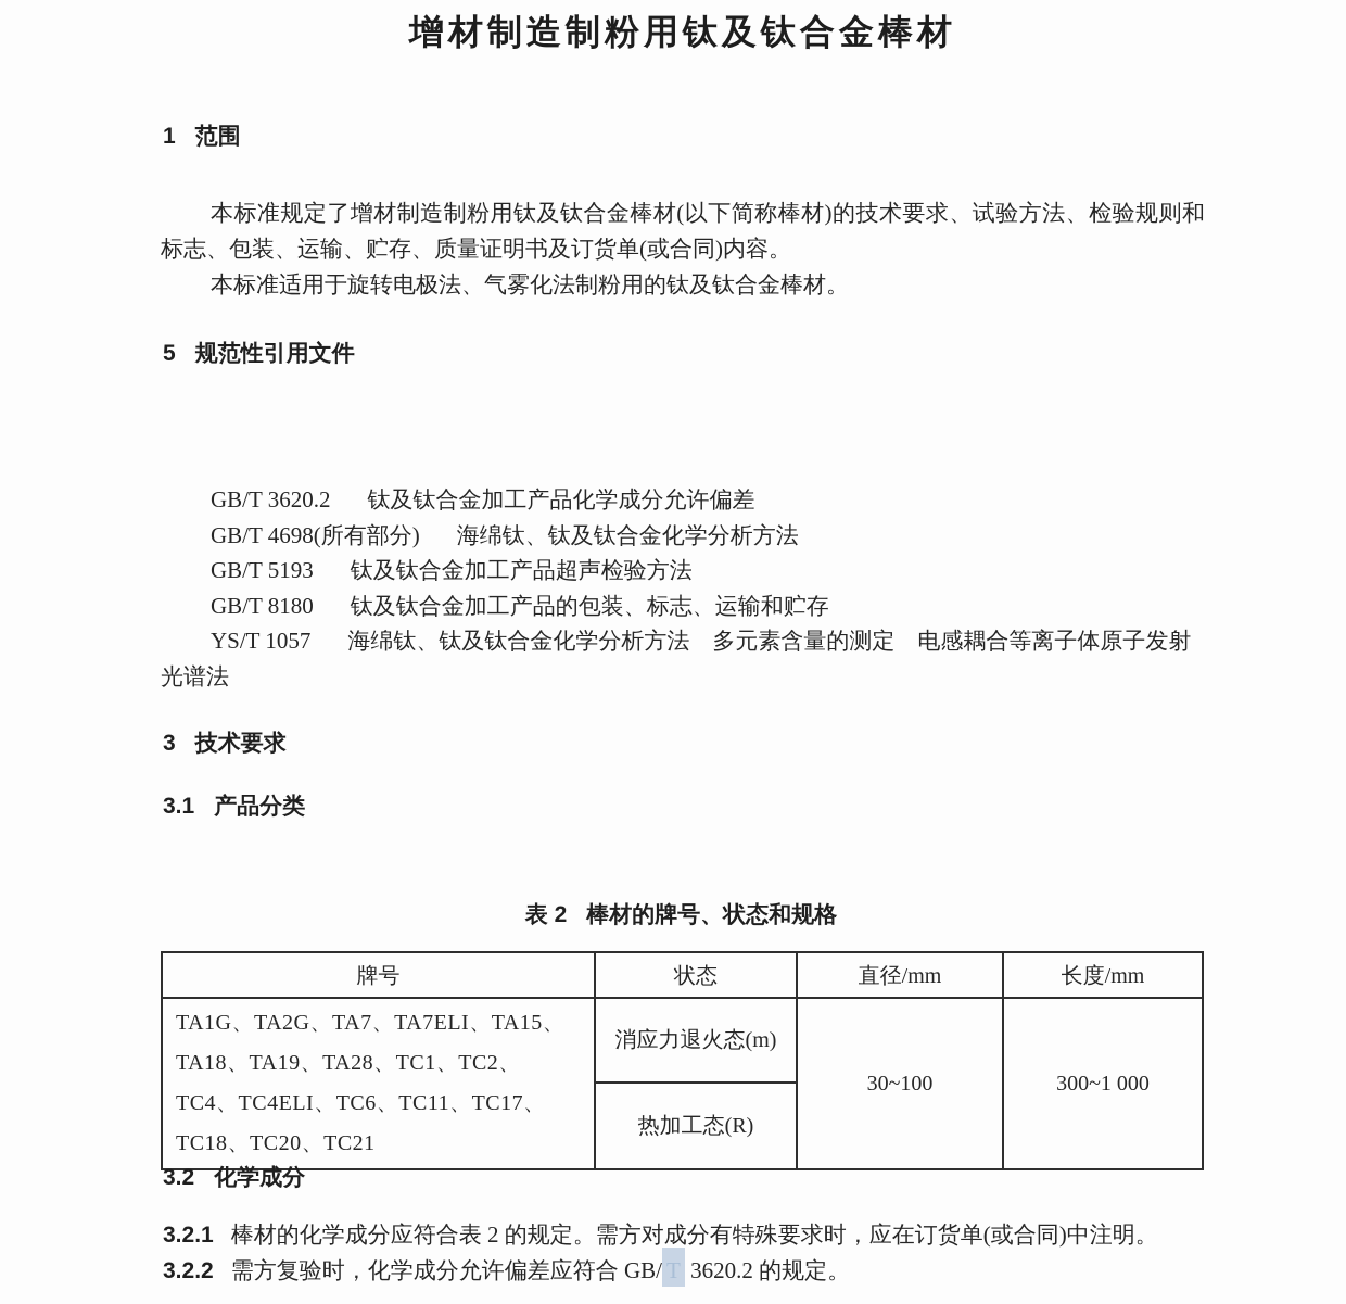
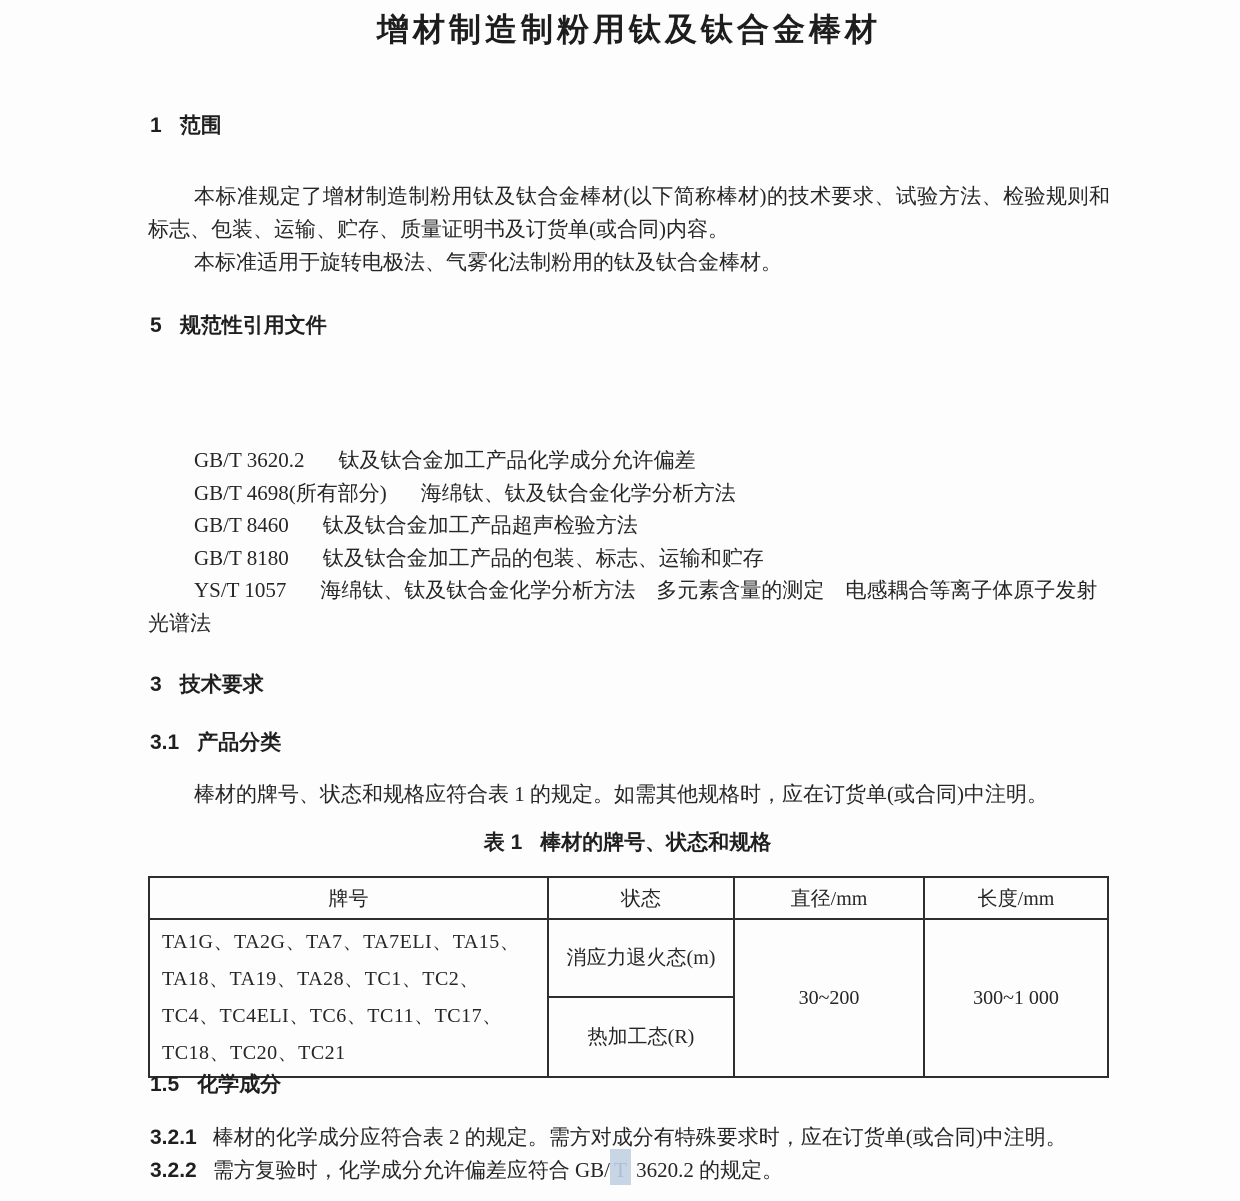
  增材制造制粉用钛及钛合金棒材
  1 范围
  本标准规定了增材制造制粉用钛及钛合金棒材(以下简称棒材)的技术要求、试验方法、检验规则和标志、包装、运输、贮存、质量证明书及订货单(或合同)内容。
  本标准适用于旋转电极法、气雾化法制粉用的钛及钛合金棒材。
  5 规范性引用文件
  GB/T 3620.2 钛及钛合金加工产品化学成分允许偏差
  GB/T 4698(所有部分) 海绵钛、钛及钛合金化学分析方法
- GB/T 5193 钛及钛合金加工产品超声检验方法
+ GB/T 8460 钛及钛合金加工产品超声检验方法
  GB/T 8180 钛及钛合金加工产品的包装、标志、运输和贮存
  YS/T 1057 海绵钛、钛及钛合金化学分析方法 多元素含量的测定 电感耦合等离子体原子发射光谱法
  3 技术要求
  3.1 产品分类
+ 棒材的牌号、状态和规格应符合表 1 的规定。如需其他规格时，应在订货单(或合同)中注明。
- 表 2 棒材的牌号、状态和规格
+ 表 1 棒材的牌号、状态和规格
  牌号	状态	直径/mm	长度/mm
- TA1G、TA2G、TA7、TA7ELI、TA15、TA18、TA19、TA28、TC1、TC2、TC4、TC4ELI、TC6、TC11、TC17、TC18、TC20、TC21	消应力退火态(m)	30~100	300~1 000
+ TA1G、TA2G、TA7、TA7ELI、TA15、TA18、TA19、TA28、TC1、TC2、TC4、TC4ELI、TC6、TC11、TC17、TC18、TC20、TC21	消应力退火态(m)	30~200	300~1 000
  热加工态(R)
- 3.2 化学成分
+ 1.5 化学成分
  3.2.1 棒材的化学成分应符合表 2 的规定。需方对成分有特殊要求时，应在订货单(或合同)中注明。
  3.2.2 需方复验时，化学成分允许偏差应符合 GB/ T 3620.2 的规定。
